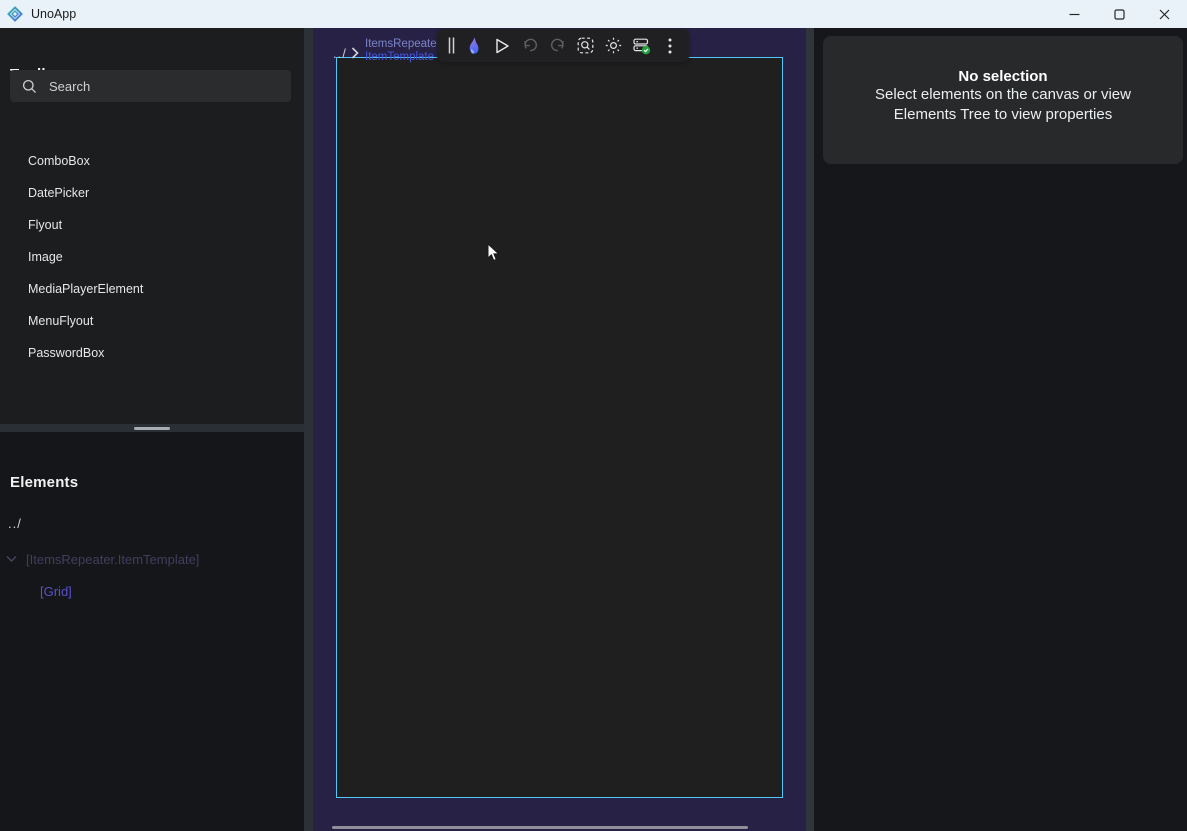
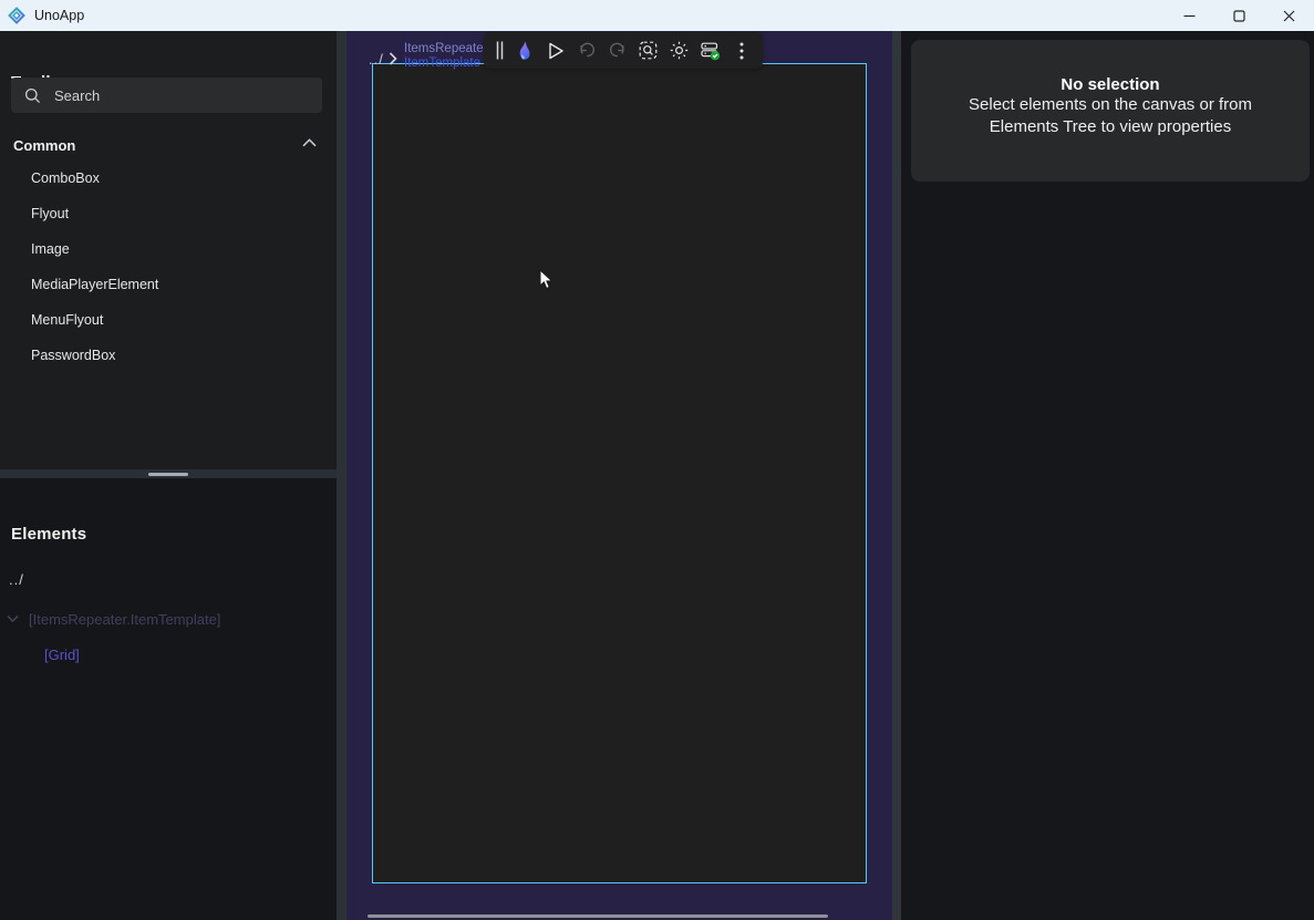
  UnoApp
  Search
+ Common
  ComboBox
- DatePicker
  Flyout
  Image
  MediaPlayerElement
  MenuFlyout
  PasswordBox
  Elements
  ../
  [ItemsRepeater.ItemTemplate]
  [Grid]
  ../
  ItemsRepeate
  ItemTemplate
  No selection
- Select elements on the canvas or view
+ Select elements on the canvas or from
  Elements Tree to view properties
